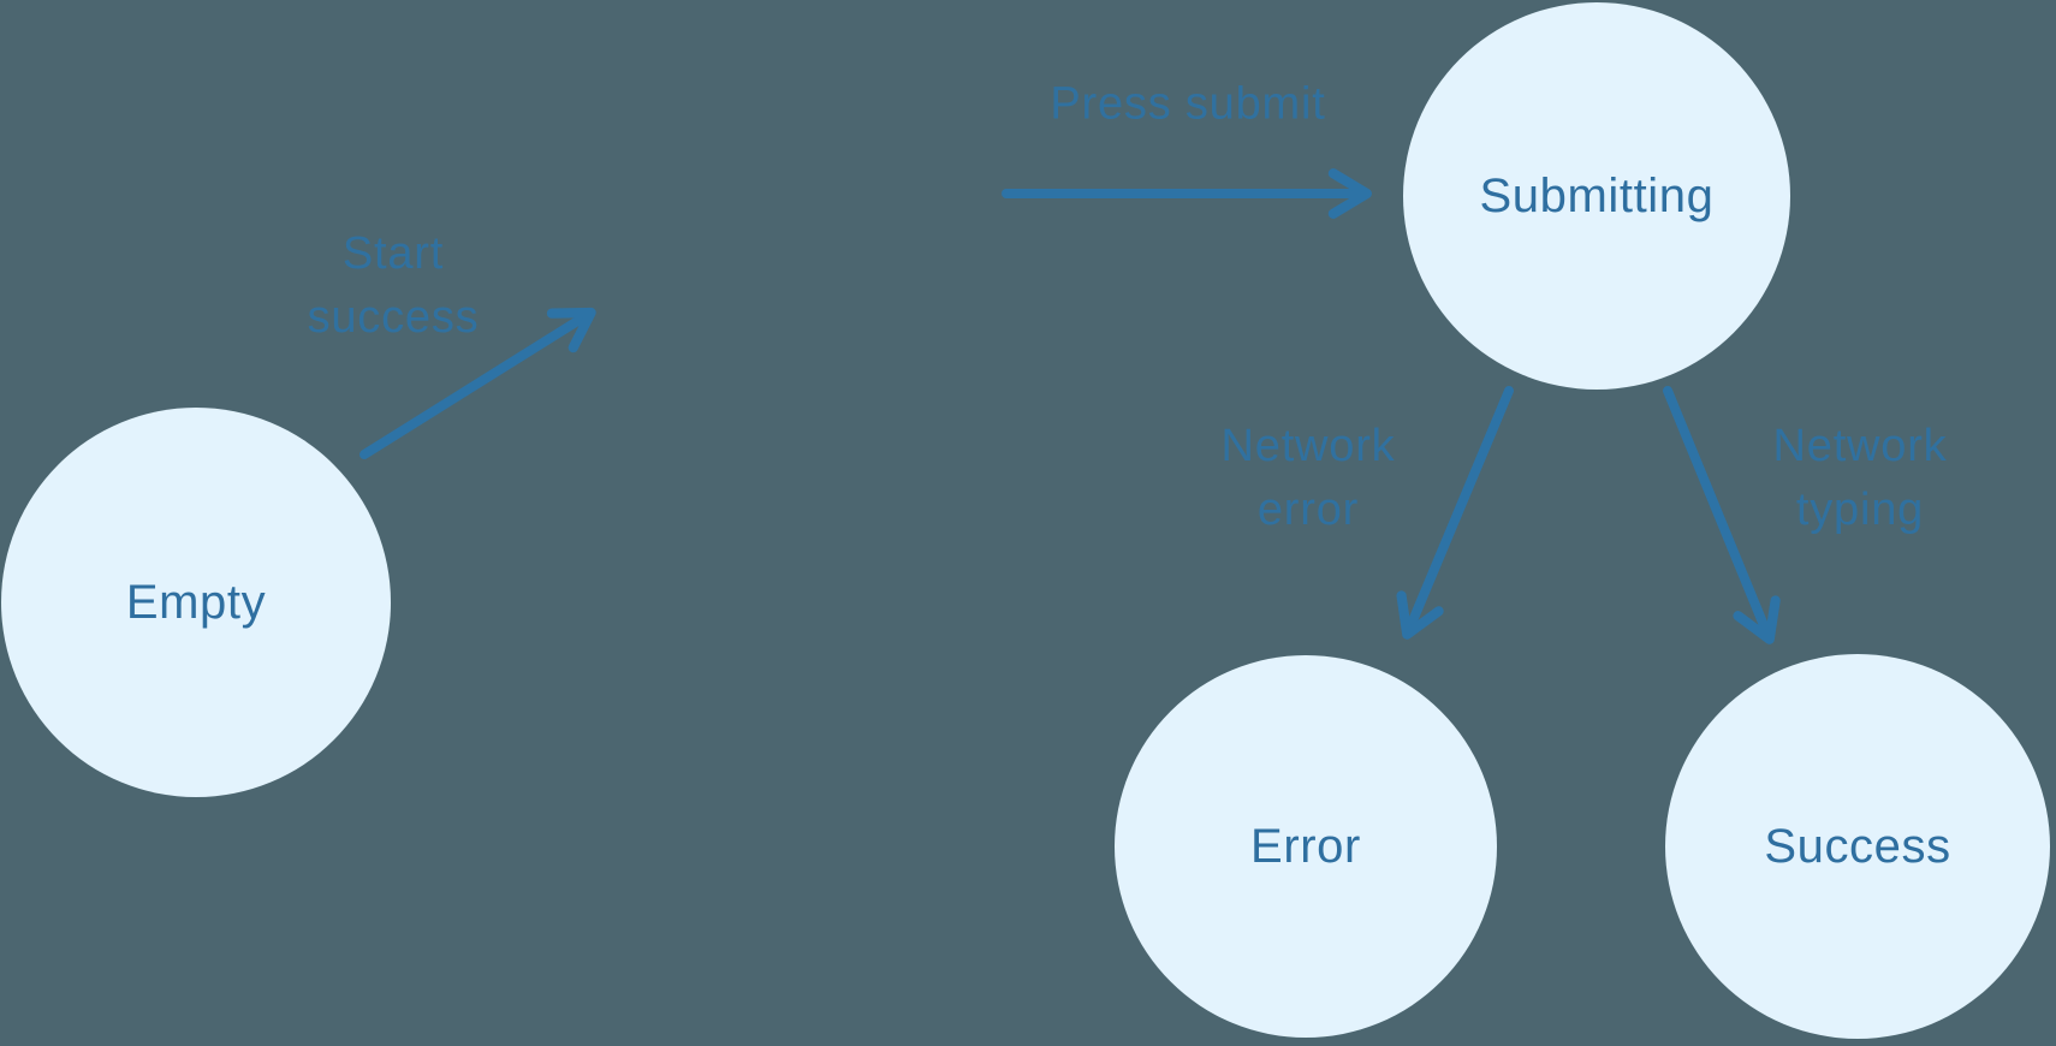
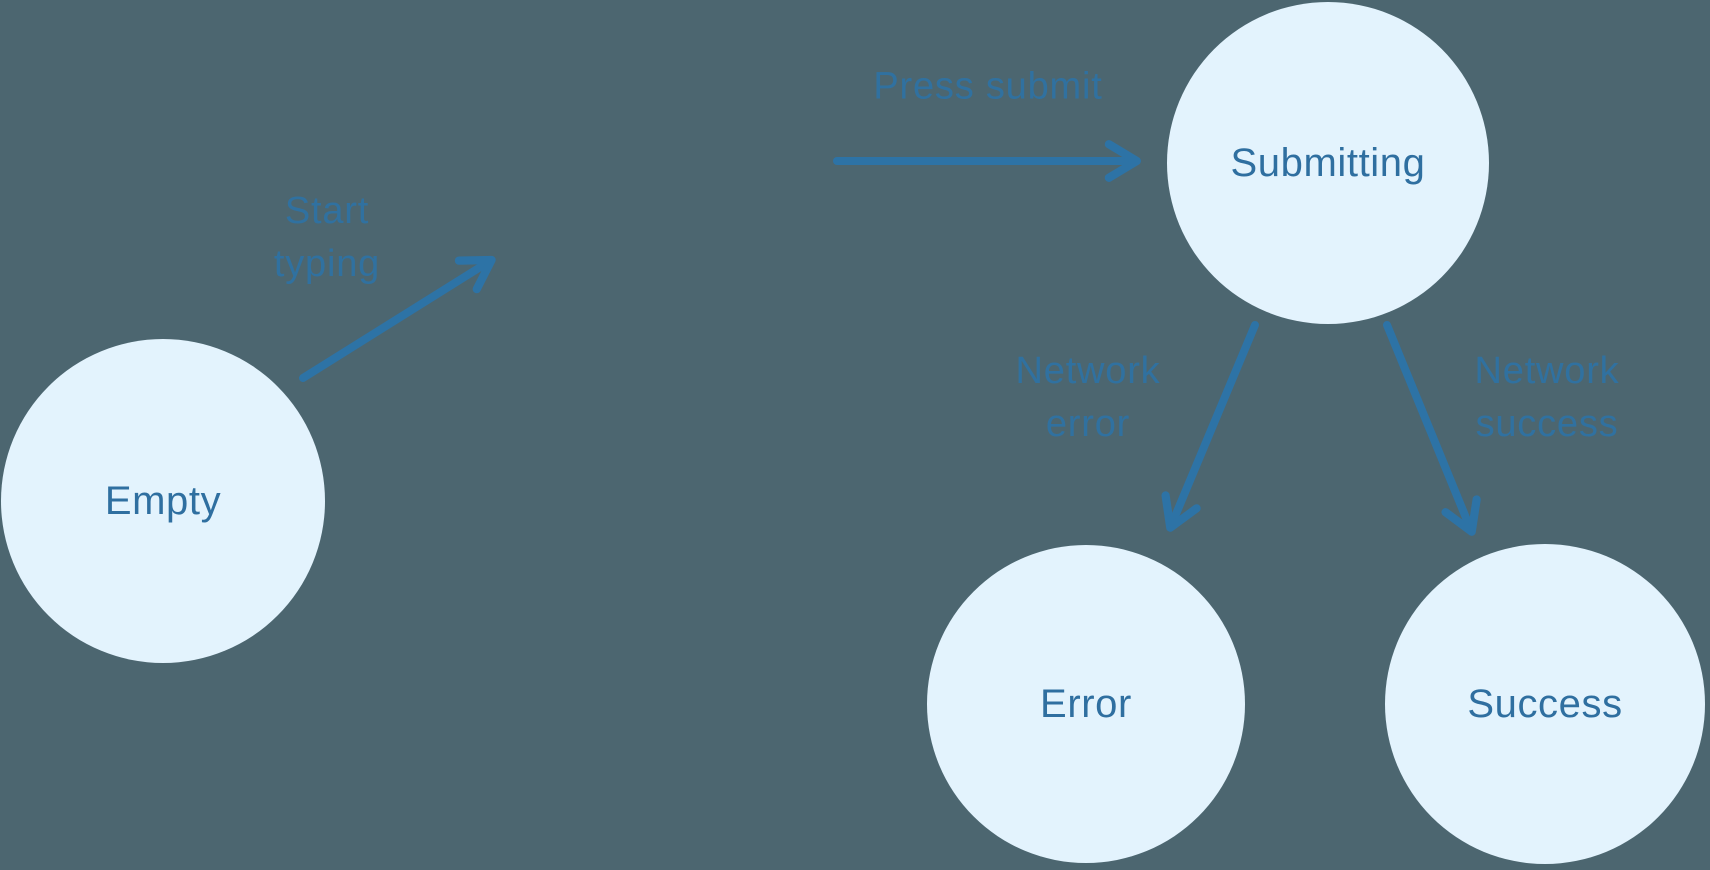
  Empty
  Submitting
  Error
  Success
  Start
- success
+ typing
  Press submit
  Network
  error
  Network
- typing
+ success
